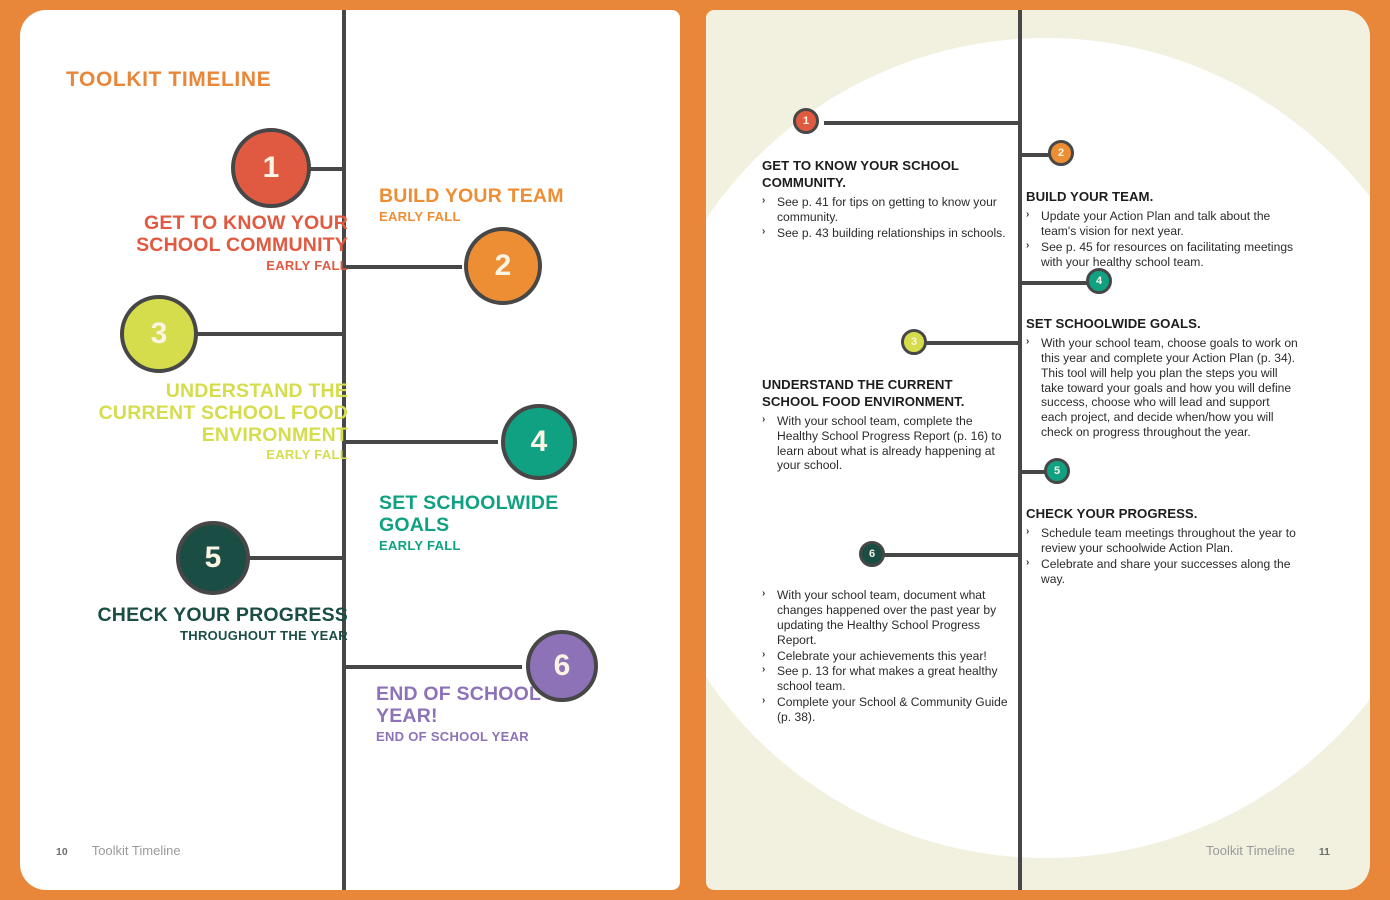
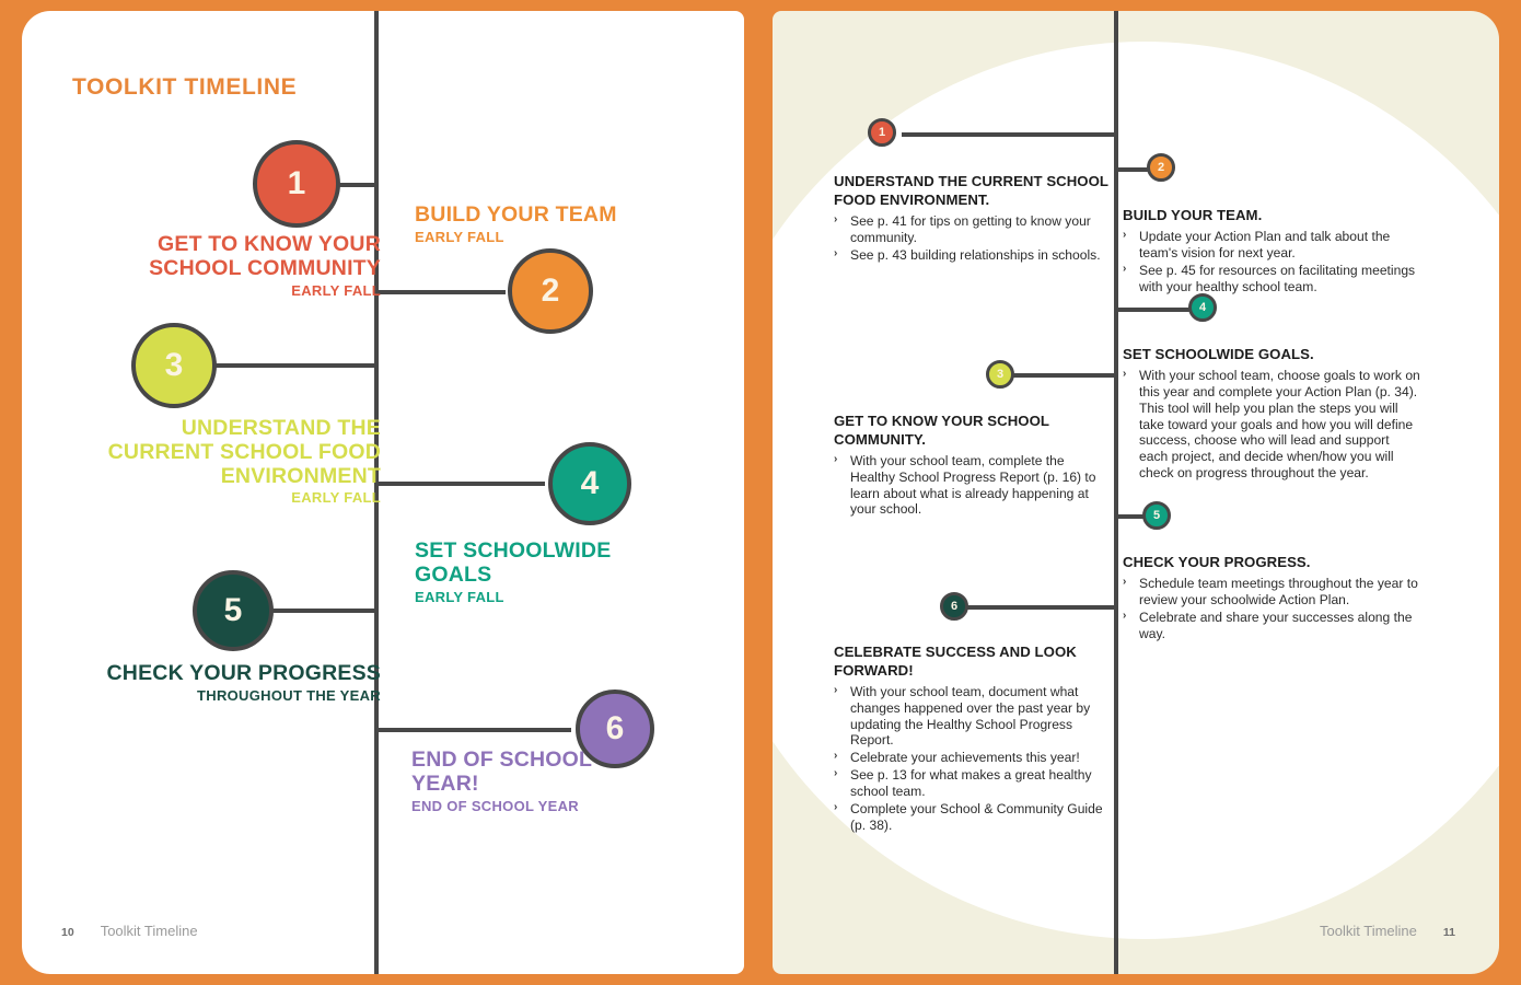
  TOOLKIT TIMELINE
  1
  2
  3
  4
  5
  6
  GET TO KNOW YOUR SCHOOL COMMUNITY
  EARLY FALL
  BUILD YOUR TEAM
  EARLY FALL
  UNDERSTAND THE CURRENT SCHOOL FOOD ENVIRONMENT
  EARLY FALL
  SET SCHOOLWIDE GOALS
  EARLY FALL
  CHECK YOUR PROGRESS
  THROUGHOUT THE YEAR
  END OF SCHOOL YEAR!
  END OF SCHOOL YEAR
  10
  Toolkit Timeline
  1
  2
  3
  4
  5
  6
- GET TO KNOW YOUR SCHOOL COMMUNITY.
+ UNDERSTAND THE CURRENT SCHOOL FOOD ENVIRONMENT.
  ›
  See p. 41 for tips on getting to know your community.
  ›
  See p. 43 building relationships in schools.
  BUILD YOUR TEAM.
  ›
  Update your Action Plan and talk about the team's vision for next year.
  ›
  See p. 45 for resources on facilitating meetings with your healthy school team.
- UNDERSTAND THE CURRENT SCHOOL FOOD ENVIRONMENT.
+ GET TO KNOW YOUR SCHOOL COMMUNITY.
  ›
  With your school team, complete the Healthy School Progress Report (p. 16) to learn about what is already happening at your school.
  SET SCHOOLWIDE GOALS.
  ›
  With your school team, choose goals to work on this year and complete your Action Plan (p. 34). This tool will help you plan the steps you will take toward your goals and how you will define success, choose who will lead and support each project, and decide when/how you will check on progress throughout the year.
  CHECK YOUR PROGRESS.
  ›
  Schedule team meetings throughout the year to review your schoolwide Action Plan.
  ›
  Celebrate and share your successes along the way.
+ CELEBRATE SUCCESS AND LOOK FORWARD!
  ›
  With your school team, document what changes happened over the past year by updating the Healthy School Progress Report.
  ›
  Celebrate your achievements this year!
  ›
  See p. 13 for what makes a great healthy school team.
  ›
  Complete your School & Community Guide (p. 38).
  Toolkit Timeline
  11
